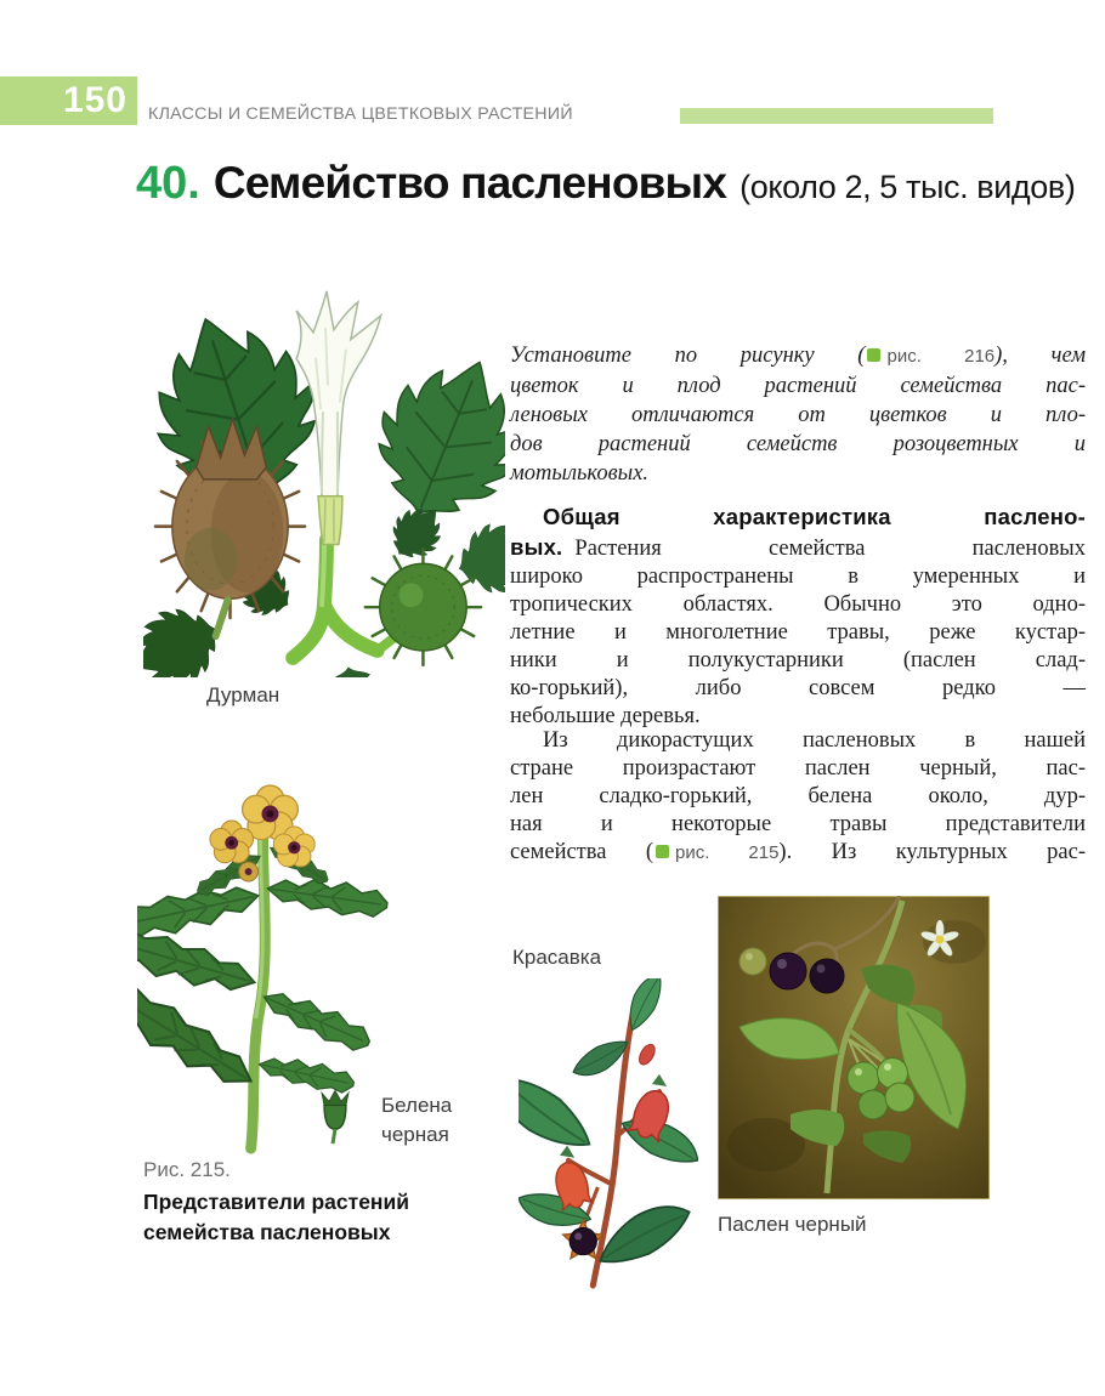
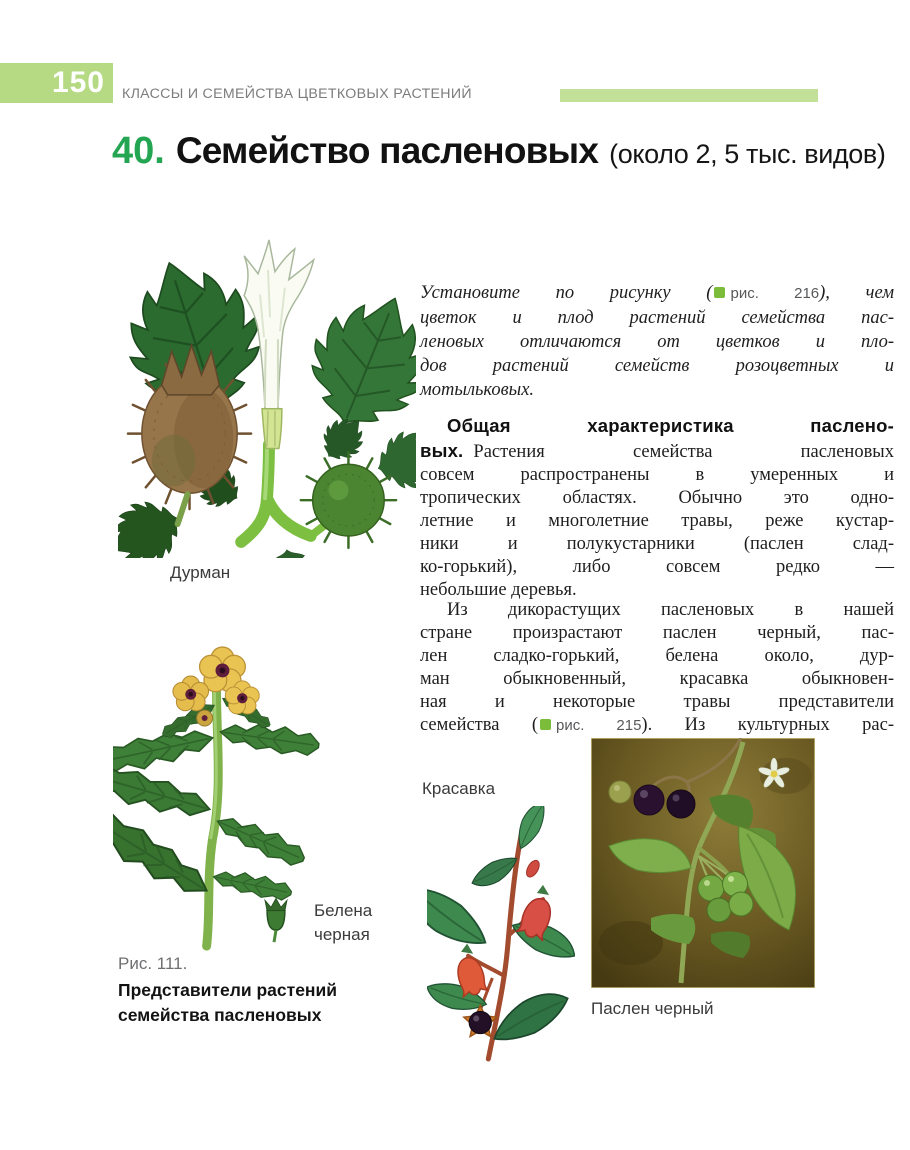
  150
  КЛАССЫ И СЕМЕЙСТВА ЦВЕТКОВЫХ РАСТЕНИЙ
  40.
  Семейство пасленовых
  (около 2, 5 тыс. видов)
  Дурман
  Белена черная
- Рис. 215.
+ Рис. 111.
  Представители растений семейства пасленовых
  Установите по рисунку ( рис. 216), чем
  цветок и плод растений семейства пас-
  леновых отличаются от цветков и пло-
  дов растений семейств розоцветных и
  мотыльковых.
  Общая характеристика паслено-
  вых. Растения семейства пасленовых
- широко распространены в умеренных и
+ совсем распространены в умеренных и
  тропических областях. Обычно это одно-
  летние и многолетние травы, реже кустар-
  ники и полукустарники (паслен слад-
  ко-горький), либо совсем редко —
  небольшие деревья.
  Из дикорастущих пасленовых в нашей
  стране произрастают паслен черный, пас-
  лен сладко-горький, белена около, дур-
+ ман обыкновенный, красавка обыкновен-
  ная и некоторые травы представители
  семейства ( рис. 215). Из культурных рас-
  Красавка
  Паслен черный
